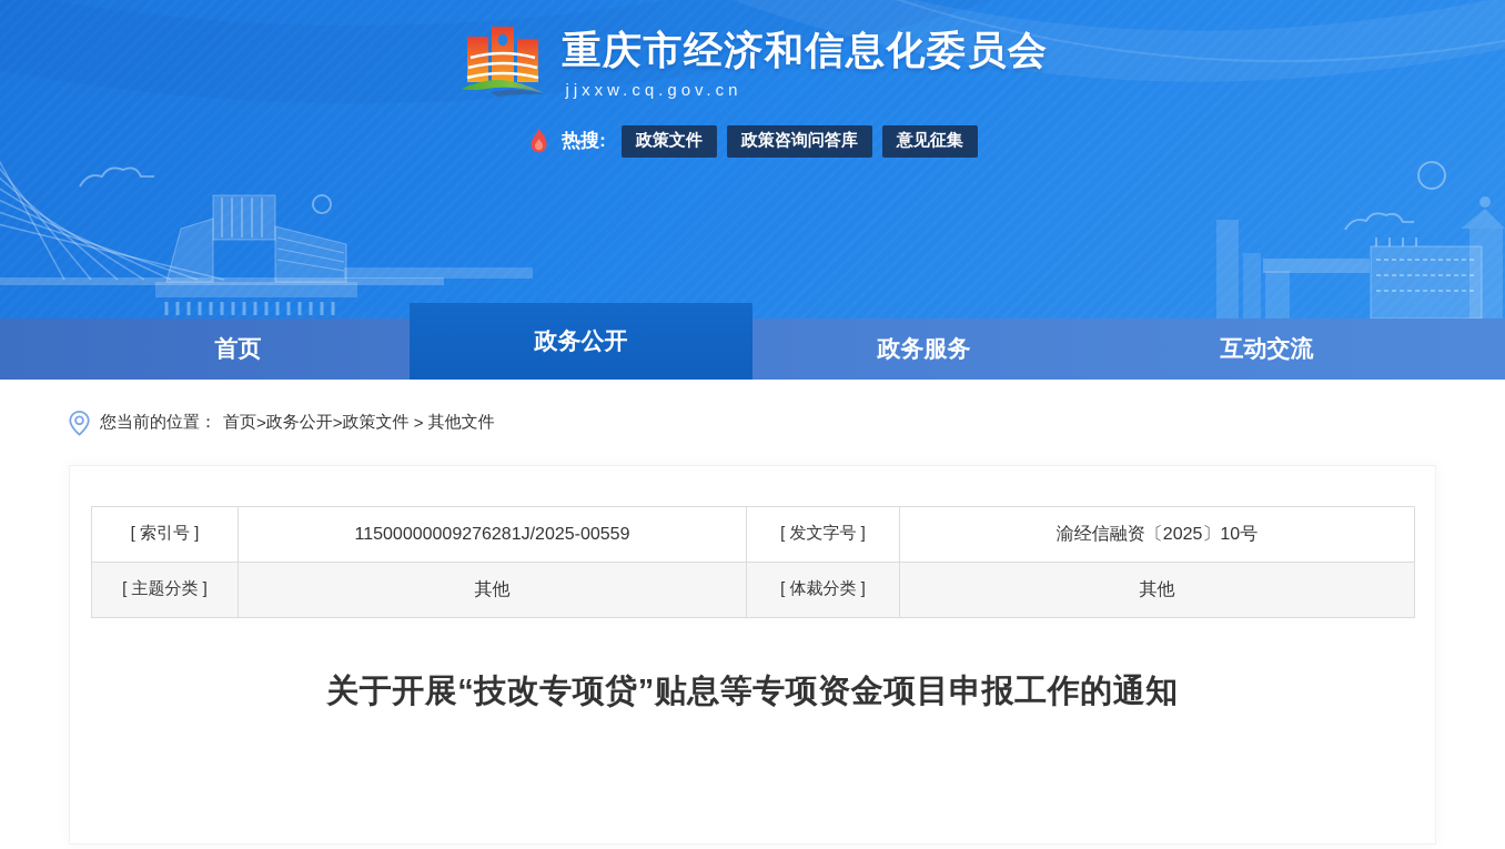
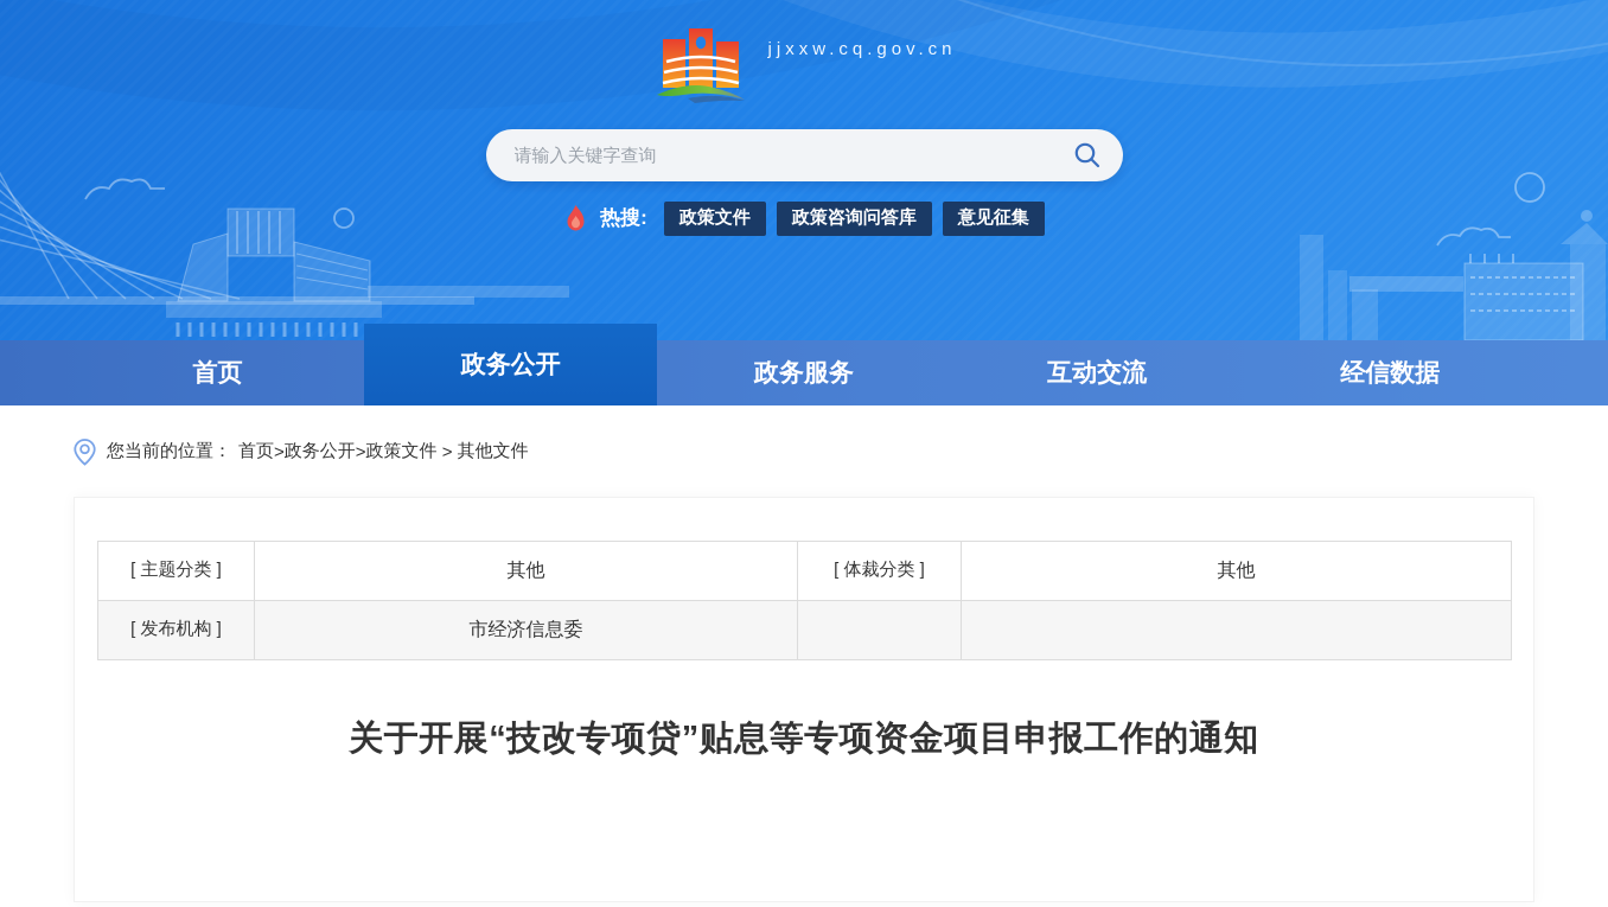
- 重庆市经济和信息化委员会
  jjxxw.cq.gov.cn
+ 请输入关键字查询
  热搜:
  政策文件
  政策咨询问答库
  意见征集
  首页
  政务公开
  政务服务
  互动交流
+ 经信数据
  您当前的位置：
  首页
  >
  政务公开
  >
  政策文件
  >
  其他文件
- [ 索引号 ]	11500000009276281J/2025-00559	[ 发文字号 ]	渝经信融资〔2025〕10号
  [ 主题分类 ]	其他	[ 体裁分类 ]	其他
+ [ 发布机构 ]	市经济信息委
  关于开展“技改专项贷”贴息等专项资金项目申报工作的通知
